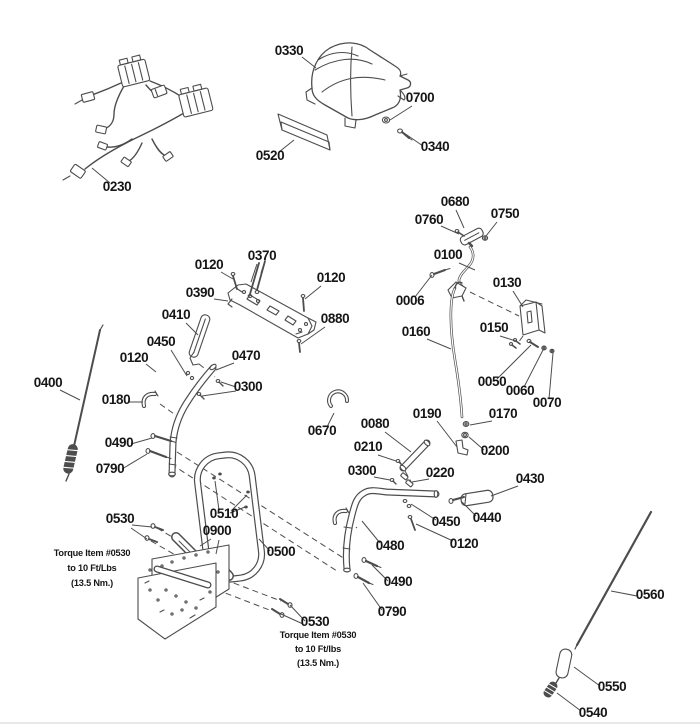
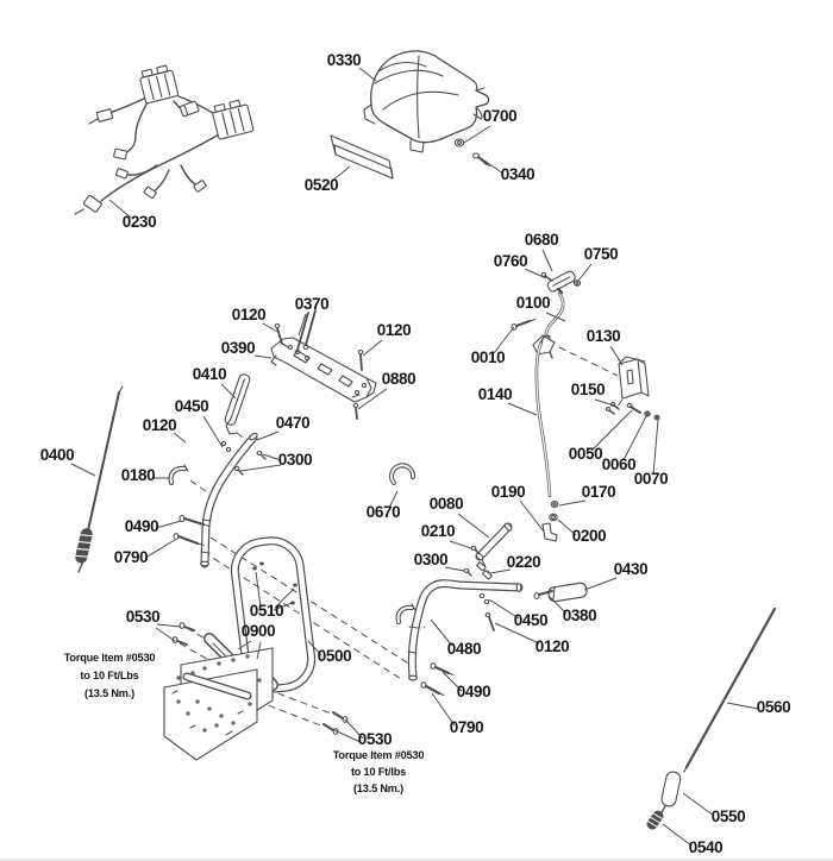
  0230
  0330
  0700
  0340
  0520
  0120
  0370
  0390
  0120
  0880
  0410
  0450
  0120
  0470
  0300
  0180
  0490
  0790
  0400
  0670
  0680
  0760
  0750
  0100
- 0006
+ 0010
  0130
- 0160
+ 0140
  0150
  0050
  0060
  0070
  0190
  0170
  0200
  0080
  0210
  0300
  0220
  0430
- 0440
+ 0380
  0450
  0120
  0480
  0490
  0790
  0500
  0510
  0900
  0530
  0530
  0560
  0550
  0540
  Torque Item #0530 to 10 Ft/Lbs (13.5 Nm.)
  Torque Item #0530 to 10 Ft/lbs (13.5 Nm.)
